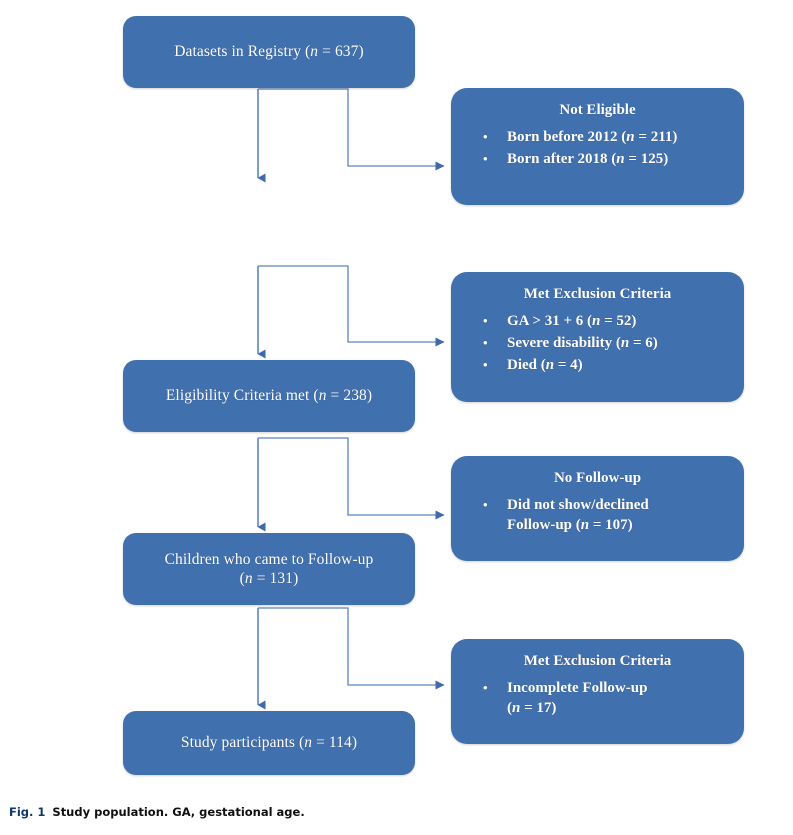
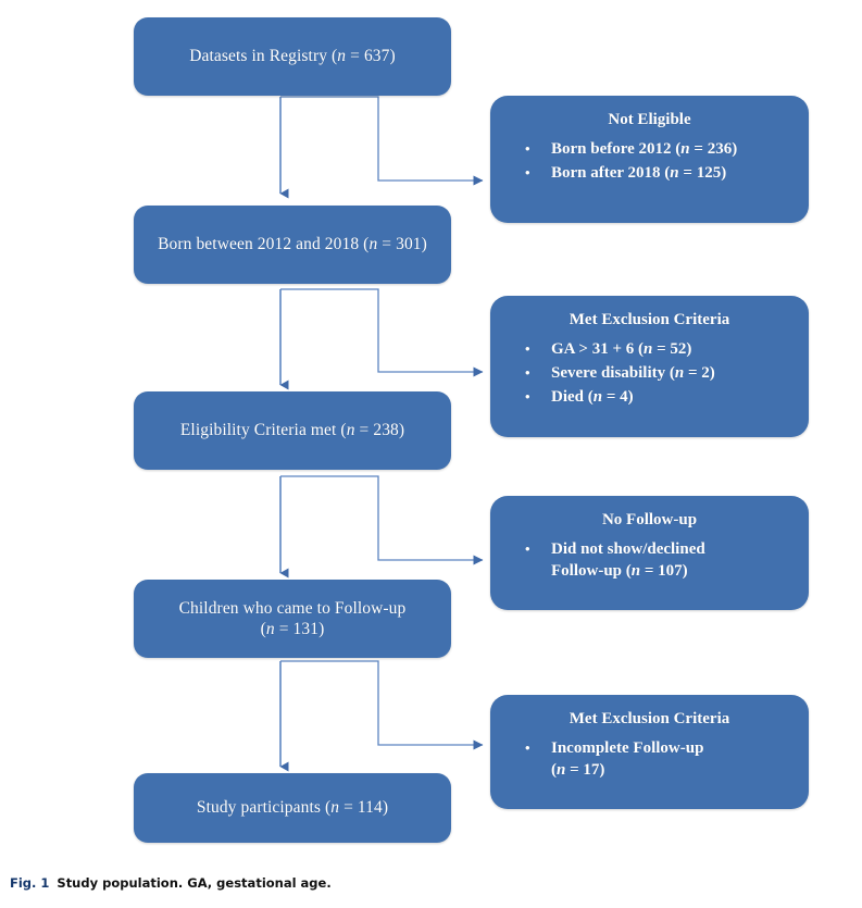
  Datasets in Registry (n = 637)
+ Born between 2012 and 2018 (n = 301)
  Eligibility Criteria met (n = 238)
  Children who came to Follow-up
  (n = 131)
  Study participants (n = 114)
  Not Eligible
  •
- Born before 2012 (n = 211)
+ Born before 2012 (n = 236)
  •
  Born after 2018 (n = 125)
  Met Exclusion Criteria
  •
  GA > 31 + 6 (n = 52)
  •
- Severe disability (n = 6)
+ Severe disability (n = 2)
  •
  Died (n = 4)
  No Follow-up
  •
  Did not show/declined
  Follow-up (n = 107)
  Met Exclusion Criteria
  •
  Incomplete Follow-up
  (n = 17)
  Fig. 1 Study population. GA, gestational age.
